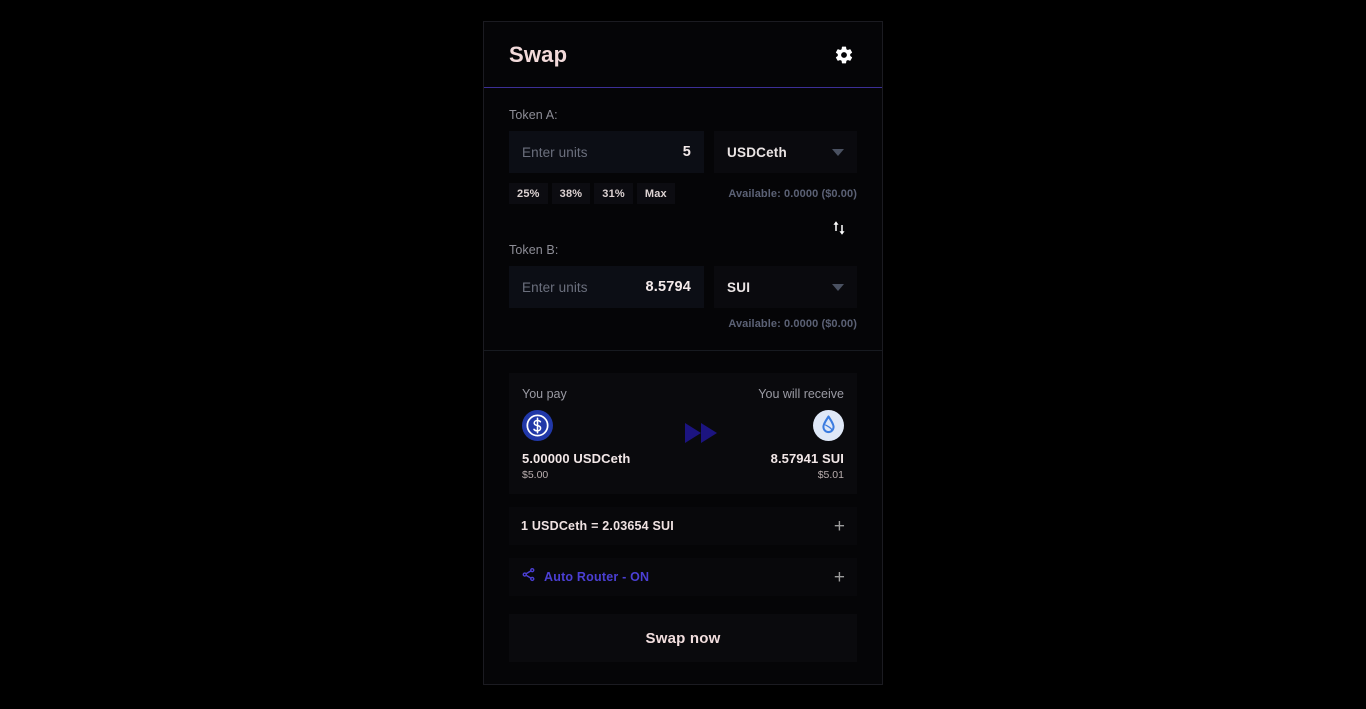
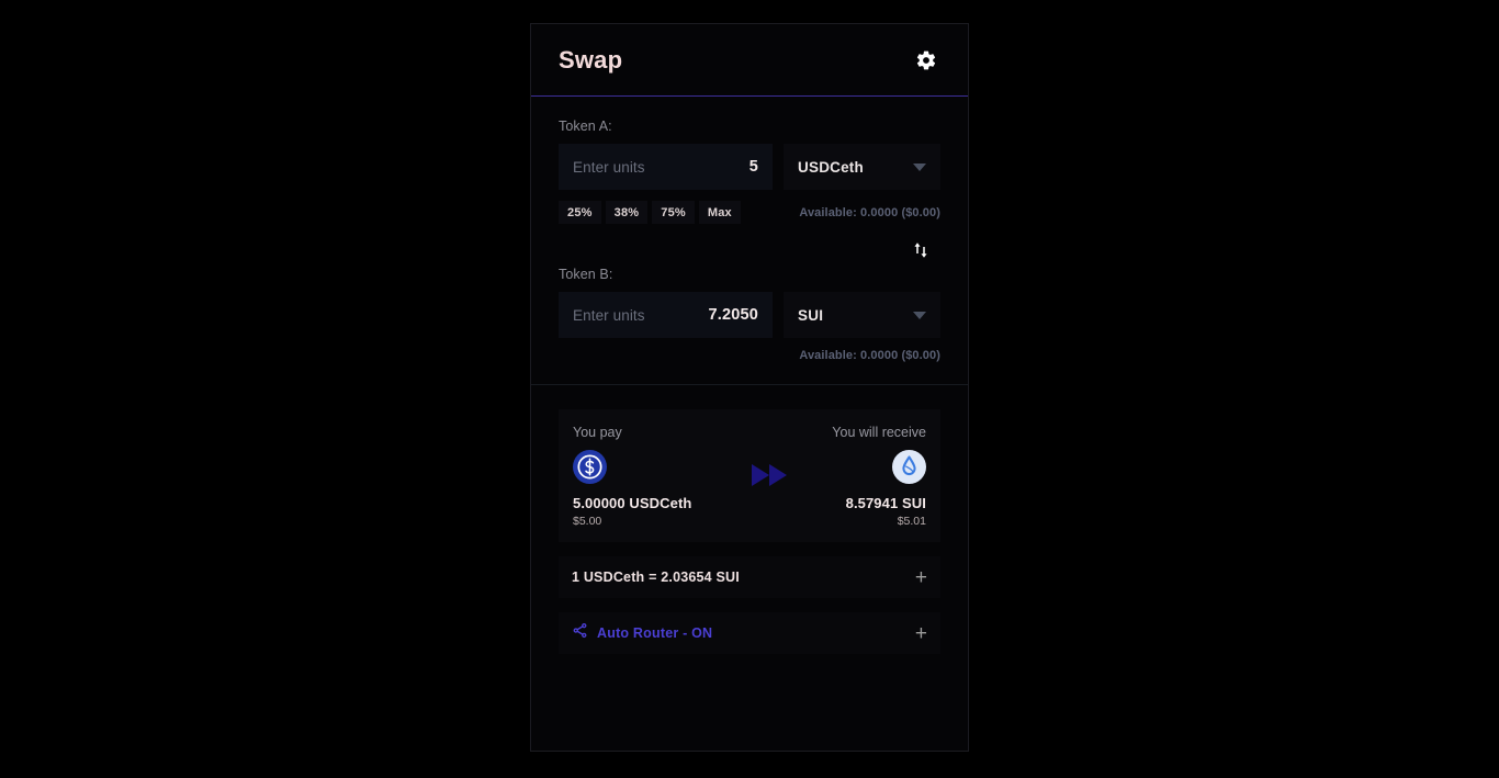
  Swap
  Token A:
  Enter units
  5
  USDCeth
  25%
  38%
- 31%
+ 75%
  Max
  Available: 0.0000 ($0.00)
  Token B:
  Enter units
- 8.5794
+ 7.2050
  SUI
  Available: 0.0000 ($0.00)
  You pay
  You will receive
  5.00000 USDCeth
  $5.00
  8.57941 SUI
  $5.01
  1 USDCeth = 2.03654 SUI
  +
  Auto Router - ON
  +
- Swap now
